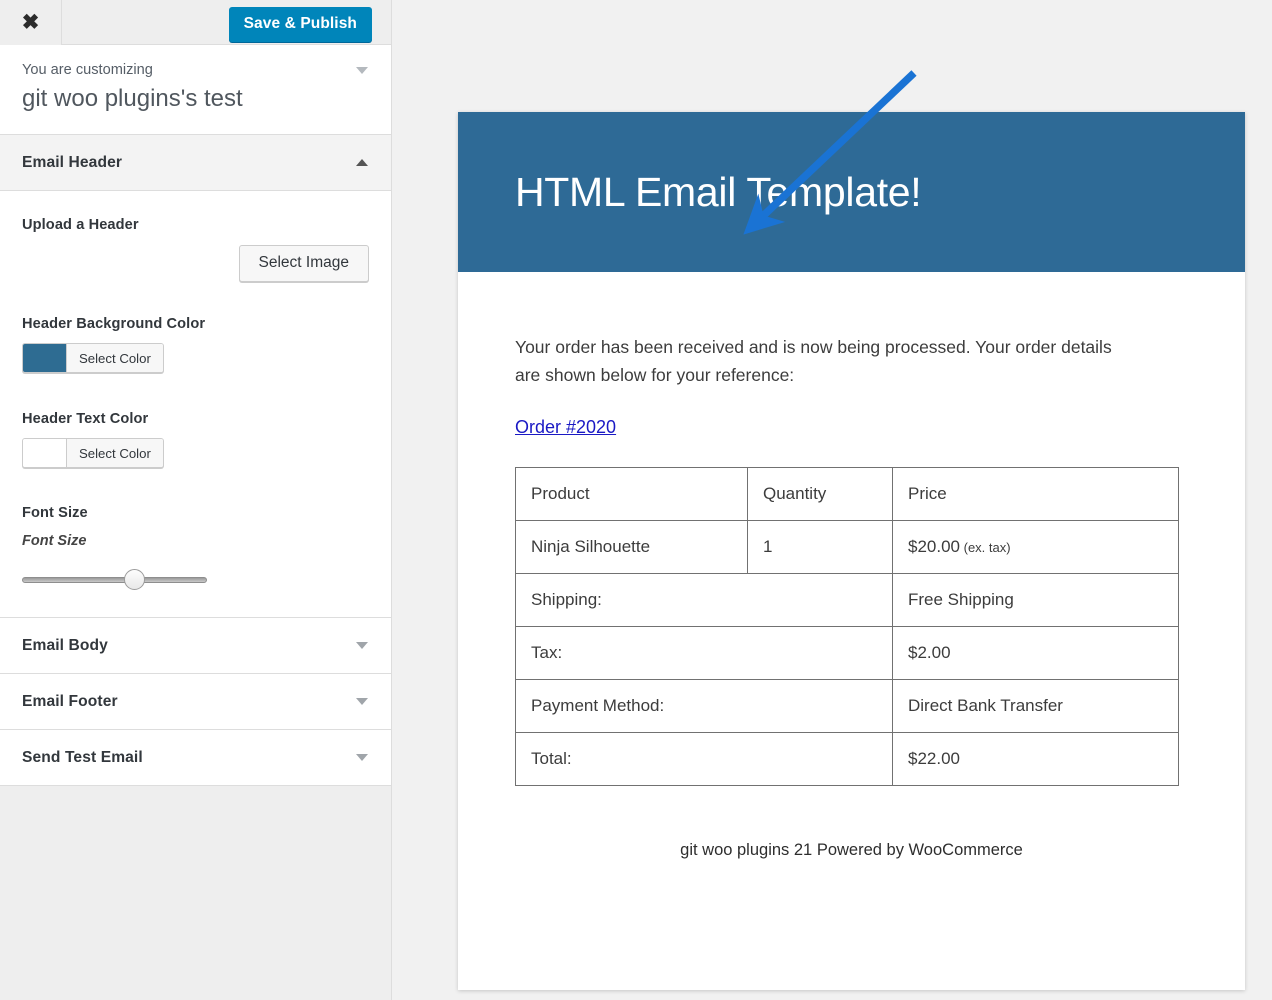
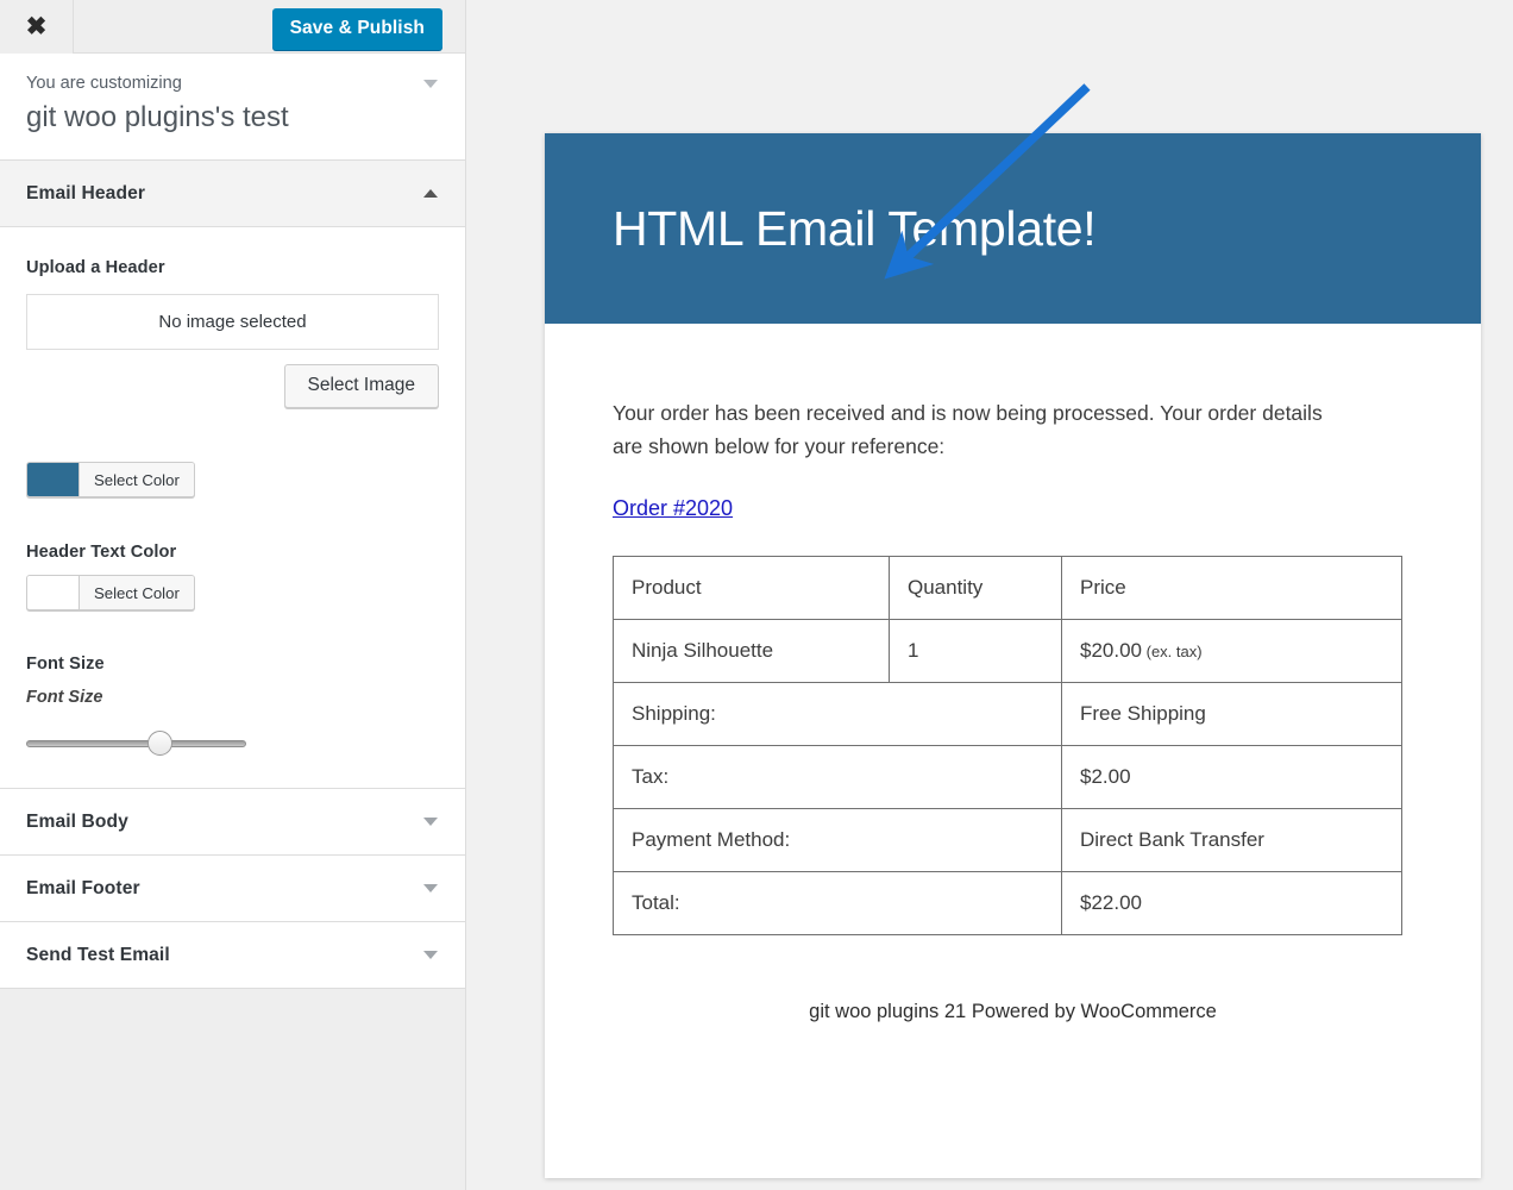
  ✖
  Save & Publish
  You are customizing
  git woo plugins's test
  Email Header
  Upload a Header
+ No image selected
  Select Image
- Header Background Color
  Select Color
  Header Text Color
  Select Color
  Font Size
  Font Size
  Email Body
  Email Footer
  Send Test Email
  HTML Email Template!
  Your order has been received and is now being processed. Your order details are shown below for your reference:
  Order #2020
  Product	Quantity	Price
  Ninja Silhouette	1	$20.00 (ex. tax)
  Shipping:	Free Shipping
  Tax:	$2.00
  Payment Method:	Direct Bank Transfer
  Total:	$22.00
  git woo plugins 21 Powered by WooCommerce
